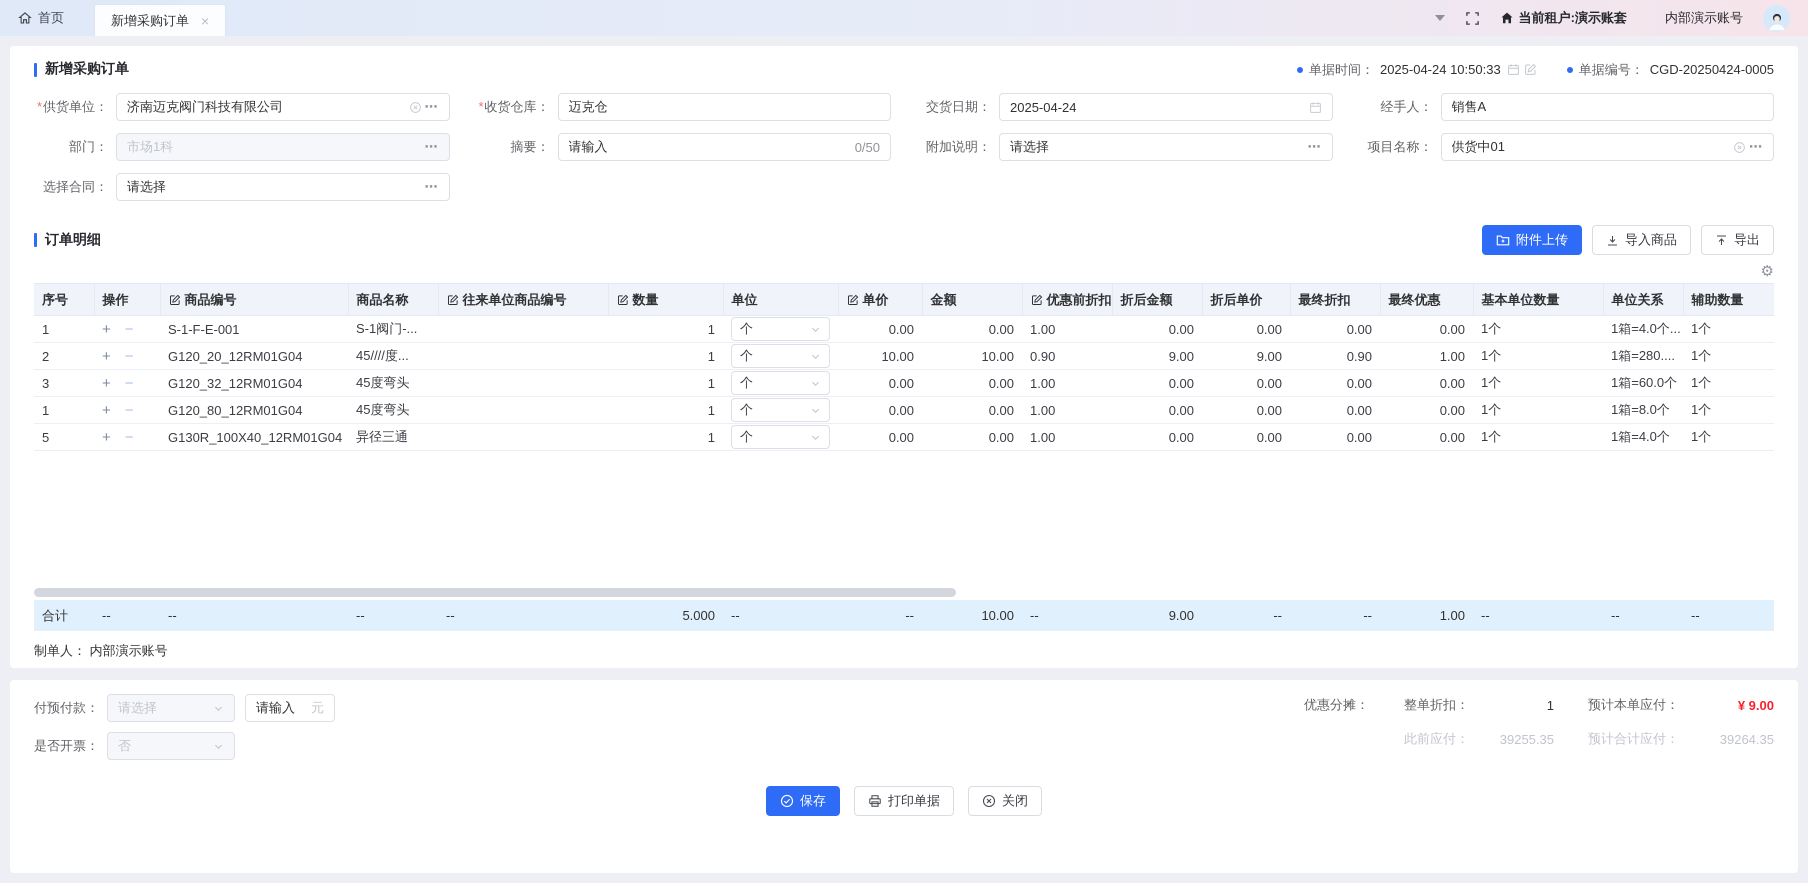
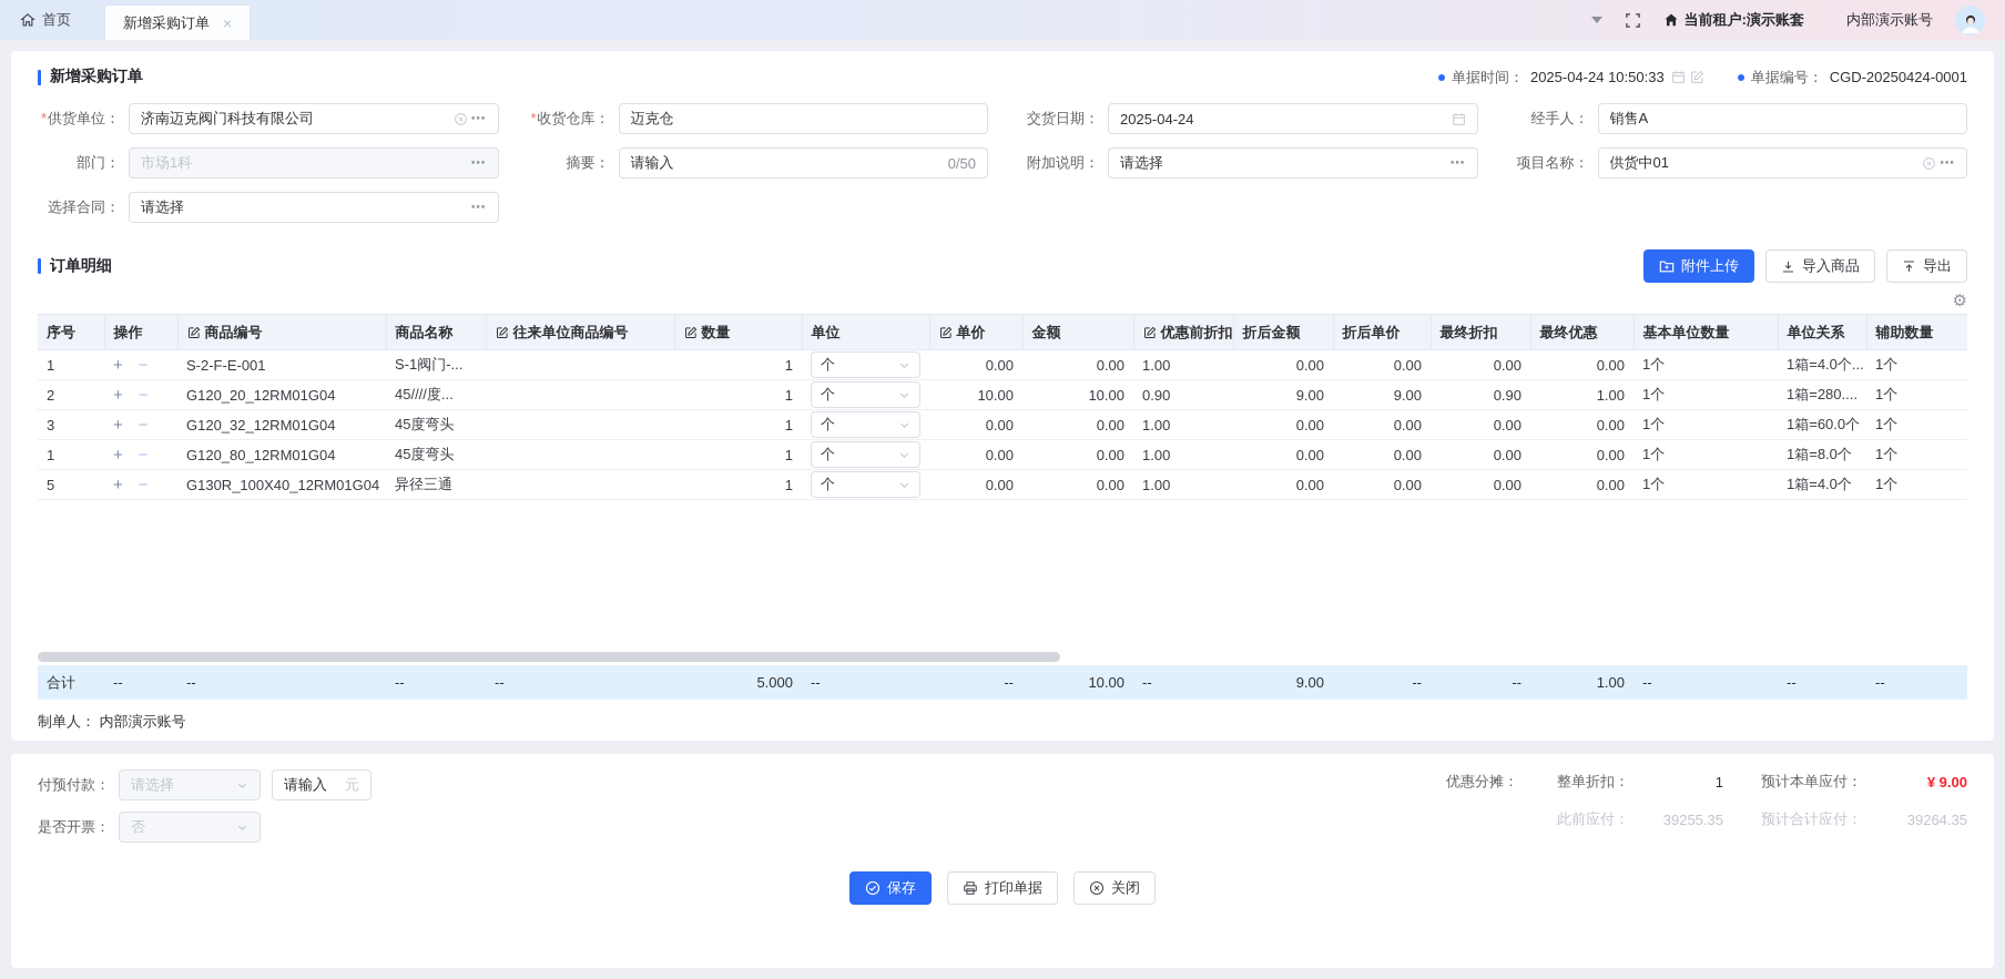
  首页
  新增采购订单
  ×
  当前租户:演示账套
  内部演示账号
  新增采购订单
  单据时间：
  2025-04-24 10:50:33
  单据编号：
- CGD-20250424-0005
+ CGD-20250424-0001
  *供货单位：
  济南迈克阀门科技有限公司
  ⋯
  *收货仓库：
  迈克仓
  交货日期：
  2025-04-24
  经手人：
  销售A
  部门：
  市场1科
  ⋯
  摘要：
  请输入
  0/50
  附加说明：
  请选择
  ⋯
  项目名称：
  供货中01
  ⋯
  选择合同：
  请选择
  ⋯
  订单明细
  附件上传
  导入商品
  导出
  ⚙
  序号	操作	商品编号	商品名称	往来单位商品编号	数量	单位	单价	金额	优惠前折扣	折后金额	折后单价	最终折扣	最终优惠	基本单位数量	单位关系	辅助数量
- 1	+ −	S-1-F-E-001	S-1阀门-...		1	个	0.00	0.00	1.00	0.00	0.00	0.00	0.00	1个	1箱=4.0个...	1个
+ 1	+ −	S-2-F-E-001	S-1阀门-...		1	个	0.00	0.00	1.00	0.00	0.00	0.00	0.00	1个	1箱=4.0个...	1个
  2	+ −	G120_20_12RM01G04	45////度...		1	个	10.00	10.00	0.90	9.00	9.00	0.90	1.00	1个	1箱=280....	1个
  3	+ −	G120_32_12RM01G04	45度弯头		1	个	0.00	0.00	1.00	0.00	0.00	0.00	0.00	1个	1箱=60.0个	1个
  1	+ −	G120_80_12RM01G04	45度弯头		1	个	0.00	0.00	1.00	0.00	0.00	0.00	0.00	1个	1箱=8.0个	1个
  5	+ −	G130R_100X40_12RM01G04	异径三通		1	个	0.00	0.00	1.00	0.00	0.00	0.00	0.00	1个	1箱=4.0个	1个
  合计	--	--	--	--	5.000	--	--	10.00	--	9.00	--	--	1.00	--	--	--
  制单人： 内部演示账号
  付预付款：
  请选择
  请输入
  元
  是否开票：
  否
  优惠分摊：
  整单折扣：
  1
  预计本单应付：
  ¥ 9.00
  此前应付：
  39255.35
  预计合计应付：
  39264.35
  保存
  打印单据
  关闭
